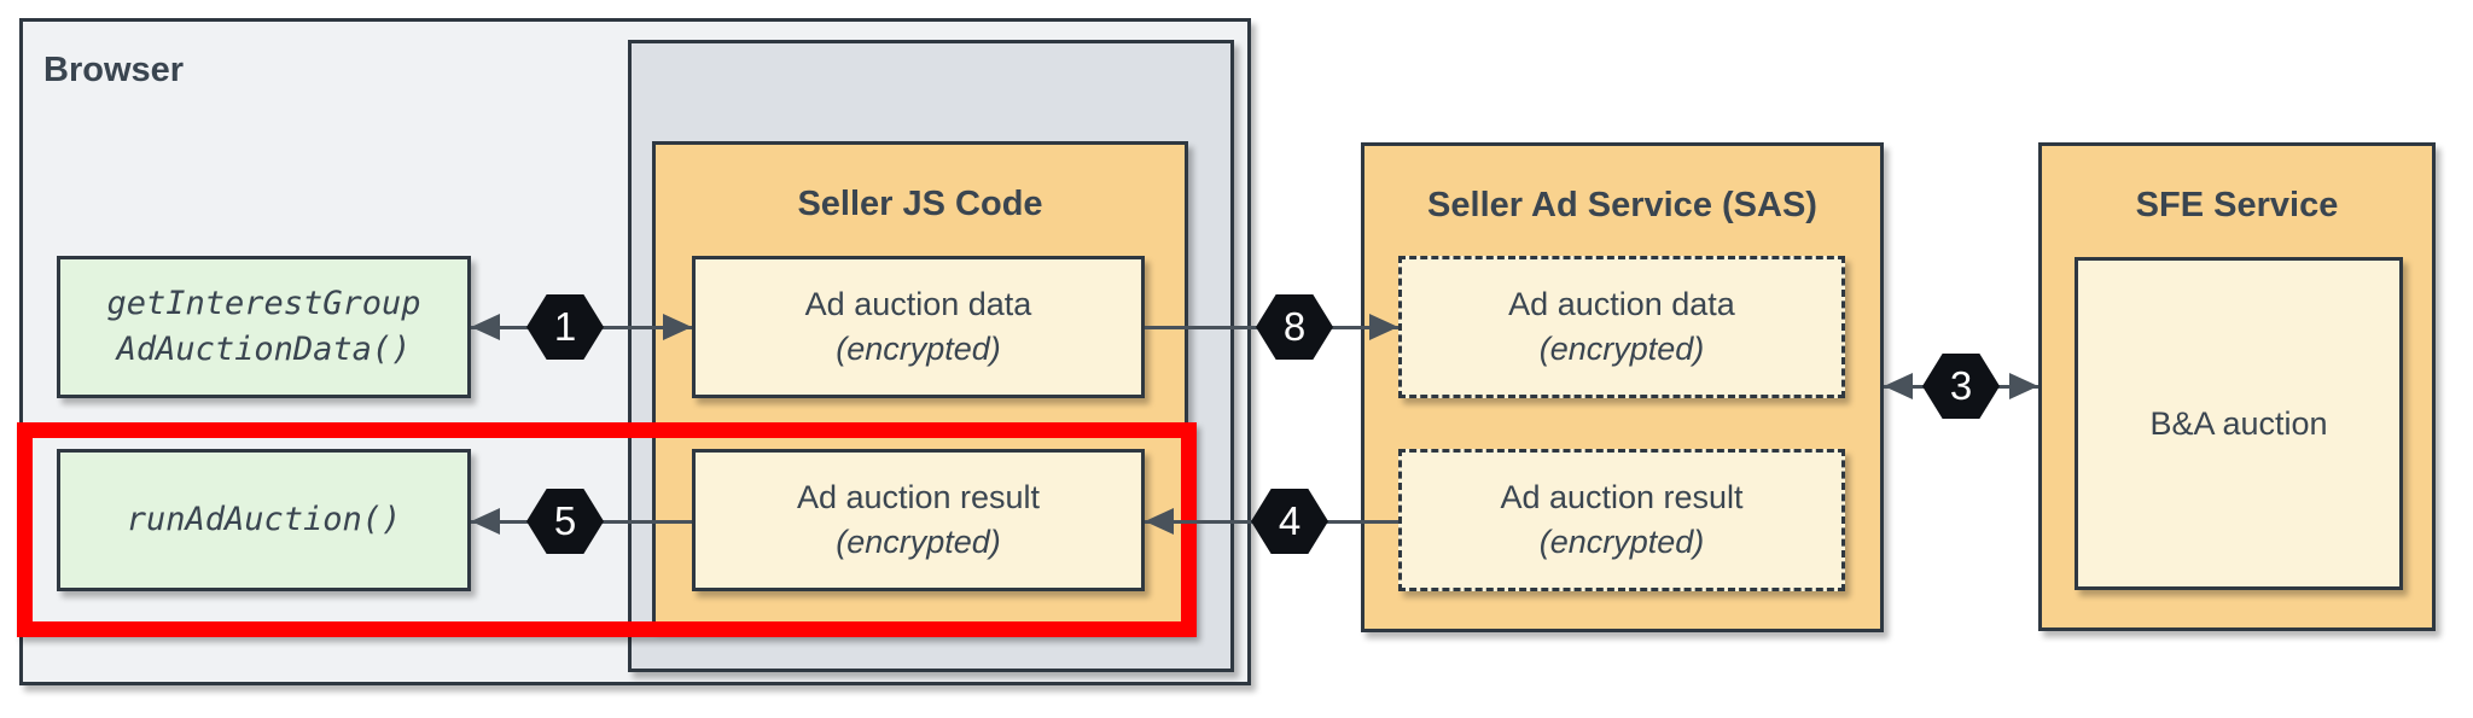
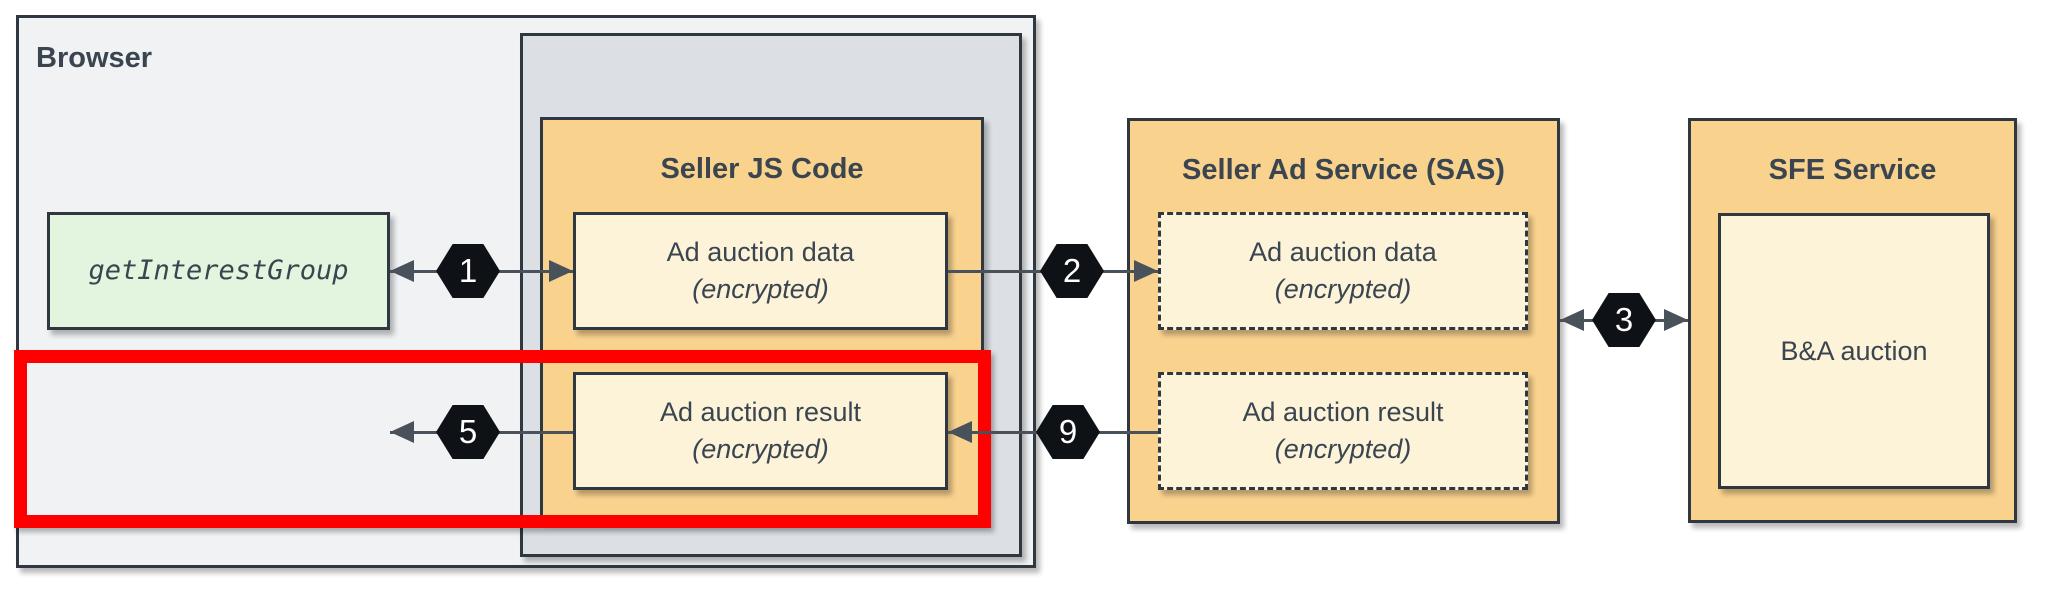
  Browser
  Seller JS Code
  Seller Ad Service (SAS)
  SFE Service
  getInterestGroup
- AdAuctionData()
- runAdAuction()
  Ad auction data
  (encrypted)
  Ad auction result
  (encrypted)
  Ad auction data
  (encrypted)
  Ad auction result
  (encrypted)
  B&A auction
  1
- 8
+ 2
  3
- 4
+ 9
  5
